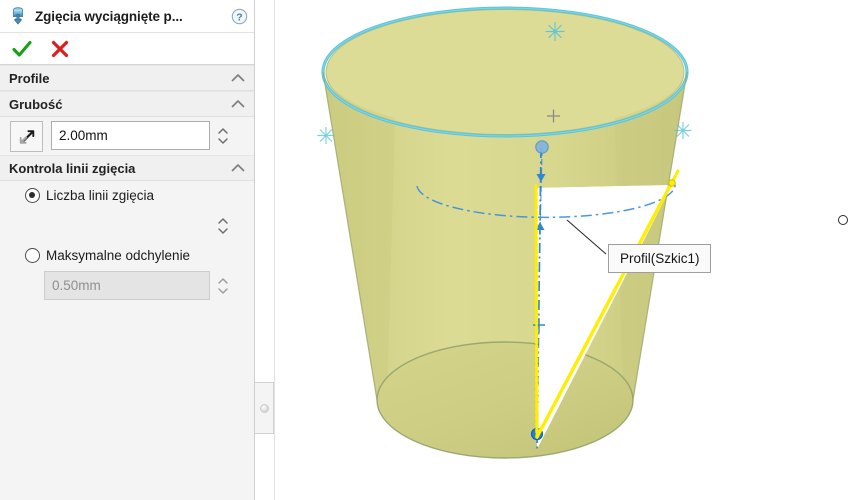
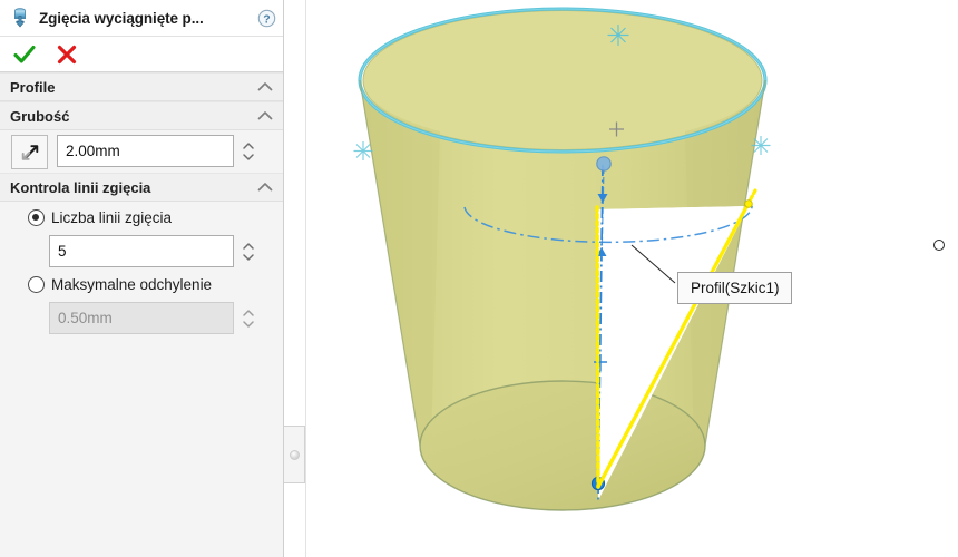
  Zgięcia wyciągnięte p...
  ?
  Profile
  Grubość
  2.00mm
  Kontrola linii zgięcia
  Liczba linii zgięcia
+ 5
  Maksymalne odchylenie
  0.50mm
  Profil(Szkic1)
